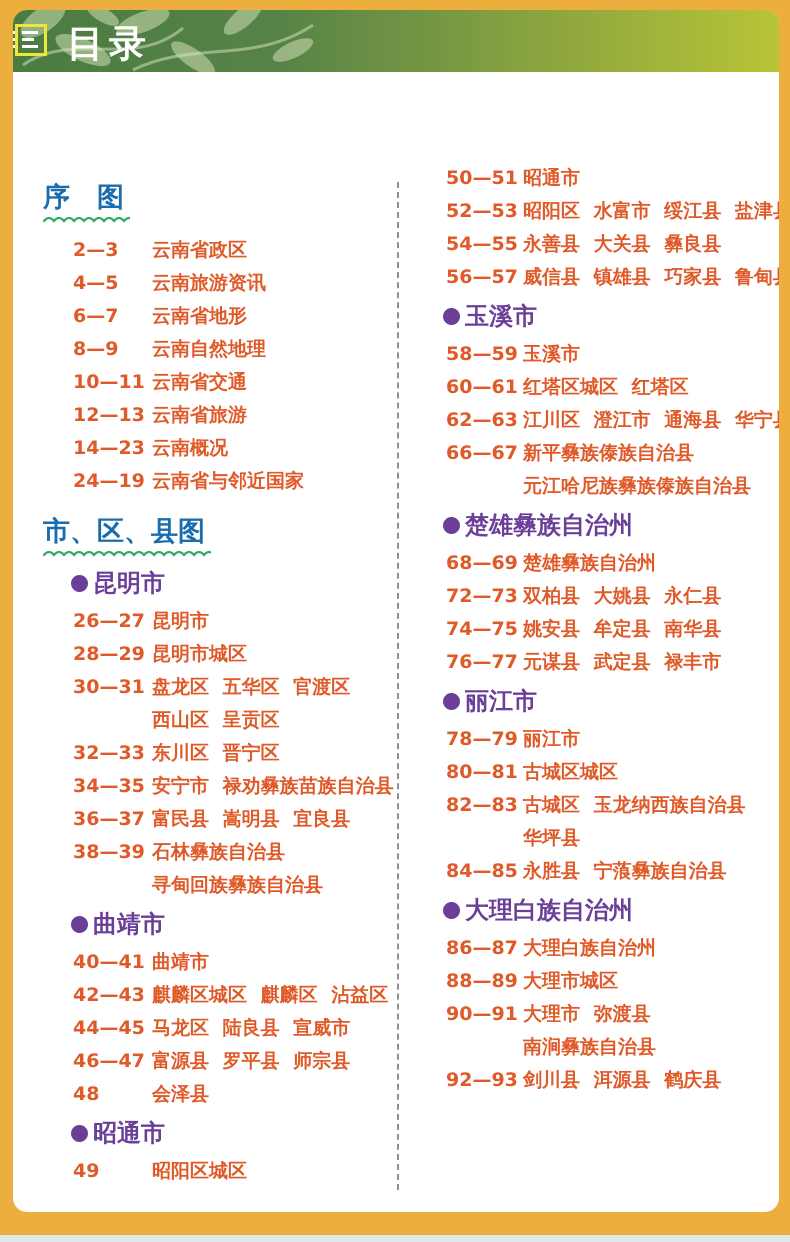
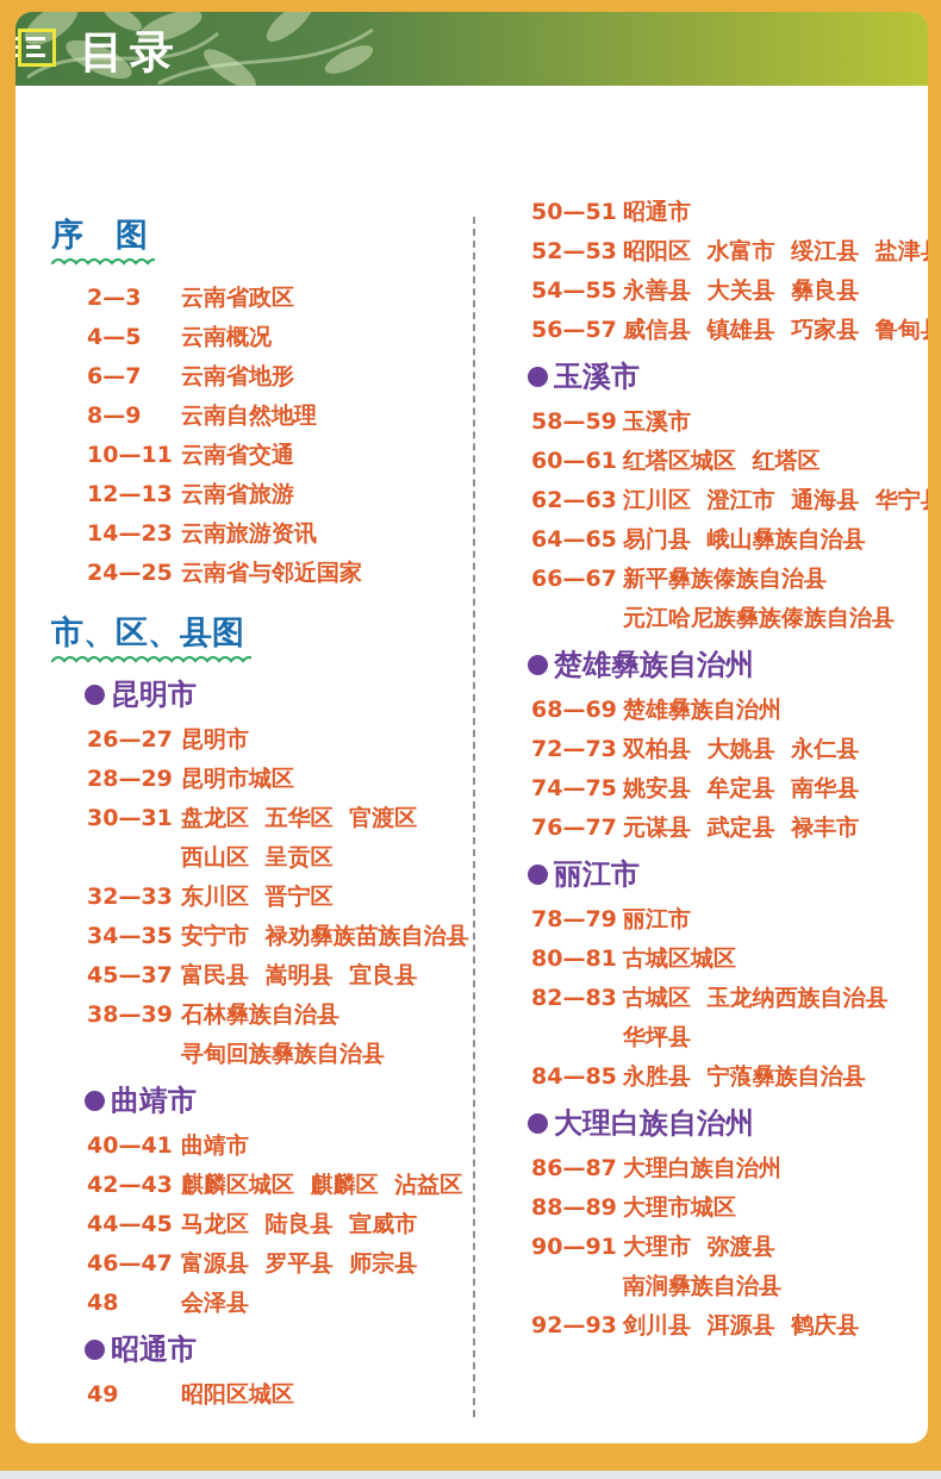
  目录
  序 图
  2—3
  云南省政区
  4—5
- 云南旅游资讯
+ 云南概况
  6—7
  云南省地形
  8—9
  云南自然地理
  10—11
  云南省交通
  12—13
  云南省旅游
  14—23
- 云南概况
+ 云南旅游资讯
- 24—19
+ 24—25
  云南省与邻近国家
  市、区、县图
  昆明市
  26—27
  昆明市
  28—29
  昆明市城区
  30—31
  盘龙区 五华区 官渡区
  西山区 呈贡区
  32—33
  东川区 晋宁区
  34—35
  安宁市 禄劝彝族苗族自治县
- 36—37
+ 45—37
  富民县 嵩明县 宜良县
  38—39
  石林彝族自治县
  寻甸回族彝族自治县
  曲靖市
  40—41
  曲靖市
  42—43
  麒麟区城区 麒麟区 沾益区
  44—45
  马龙区 陆良县 宣威市
  46—47
  富源县 罗平县 师宗县
  48
  会泽县
  昭通市
  49
  昭阳区城区
  50—51
  昭通市
  52—53
  昭阳区 水富市 绥江县 盐津
  54—55
  永善县 大关县 彝良县
  56—57
  威信县 镇雄县 巧家县 鲁甸
  玉溪市
  58—59
  玉溪市
  60—61
  红塔区城区 红塔区
  62—63
  江川区 澄江市 通海县 华宁
+ 64—65
+ 易门县 峨山彝族自治县
  66—67
  新平彝族傣族自治县
  元江哈尼族彝族傣族自治县
  楚雄彝族自治州
  68—69
  楚雄彝族自治州
  72—73
  双柏县 大姚县 永仁县
  74—75
  姚安县 牟定县 南华县
  76—77
  元谋县 武定县 禄丰市
  丽江市
  78—79
  丽江市
  80—81
  古城区城区
  82—83
  古城区 玉龙纳西族自治县
  华坪县
  84—85
  永胜县 宁蒗彝族自治县
  大理白族自治州
  86—87
  大理白族自治州
  88—89
  大理市城区
  90—91
  大理市 弥渡县
  南涧彝族自治县
  92—93
  剑川县 洱源县 鹤庆县
